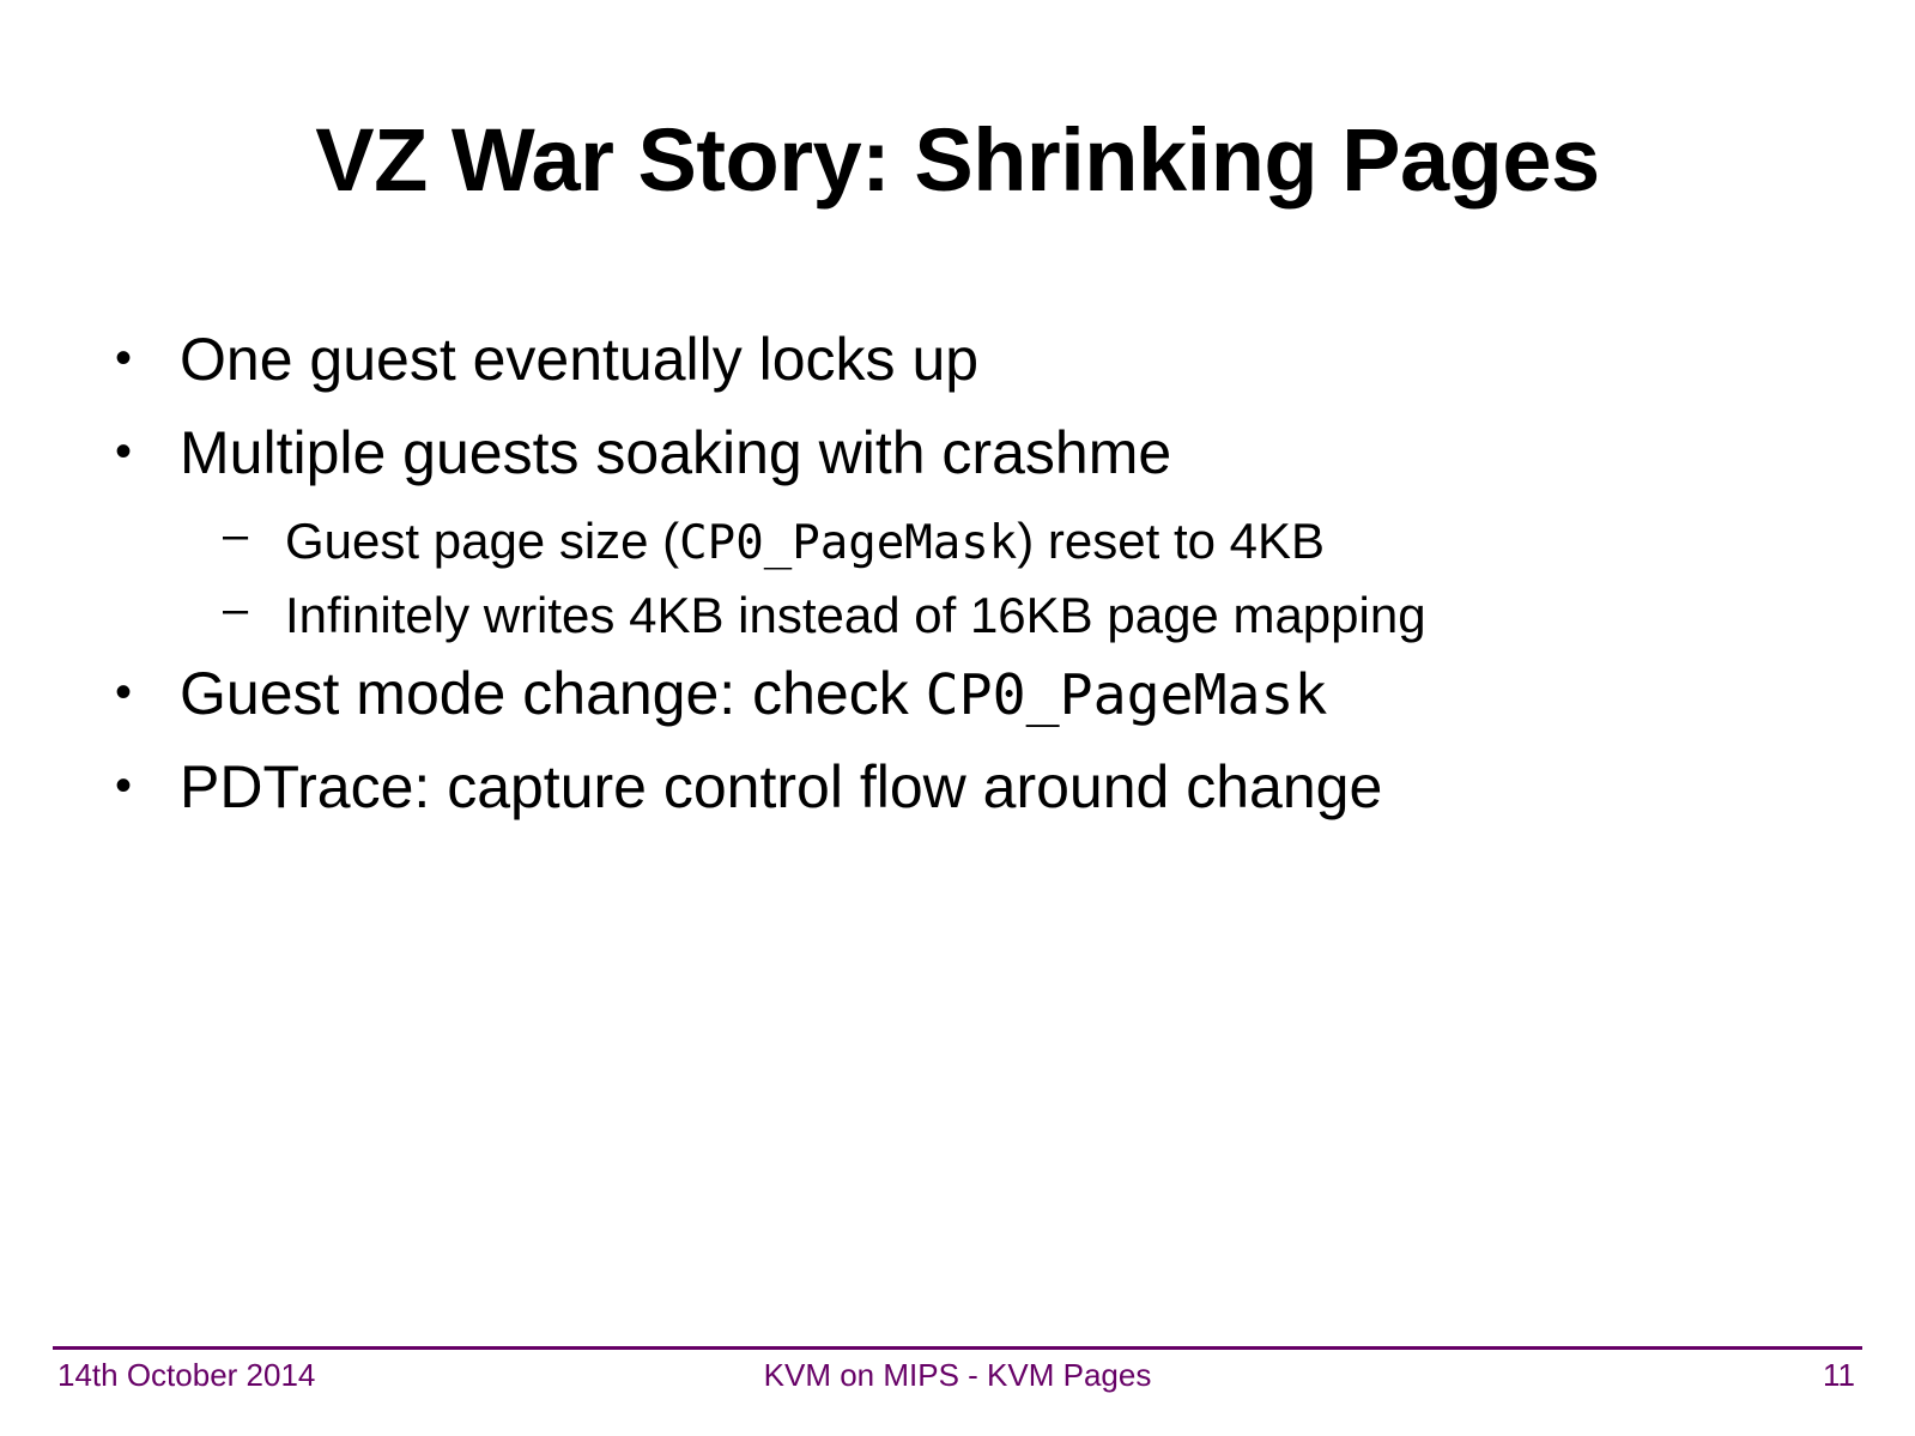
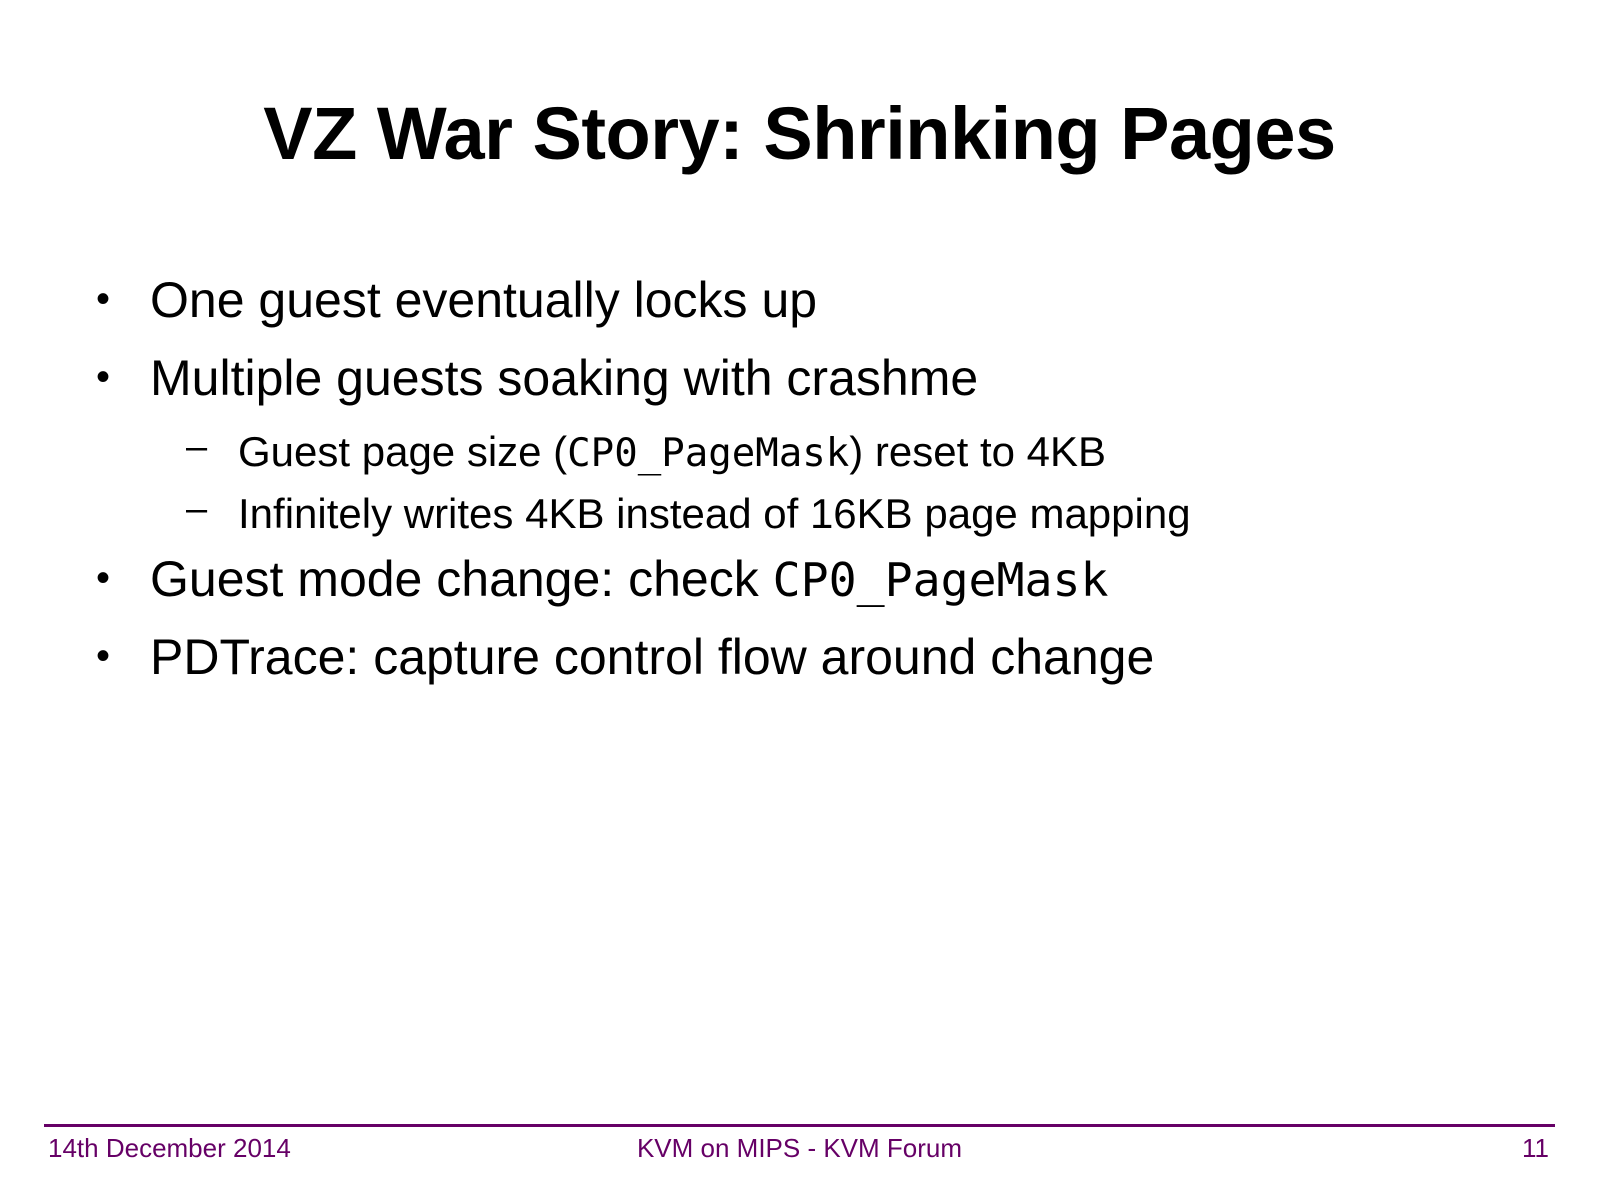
  VZ War Story: Shrinking Pages
  •
  One guest eventually locks up
  •
  Multiple guests soaking with crashme
  –
  Guest page size (CP0_PageMask) reset to 4KB
  –
  Infinitely writes 4KB instead of 16KB page mapping
  •
  Guest mode change: check CP0_PageMask
  •
  PDTrace: capture control flow around change
- 14th October 2014
+ 14th December 2014
- KVM on MIPS - KVM Pages
+ KVM on MIPS - KVM Forum
  11
